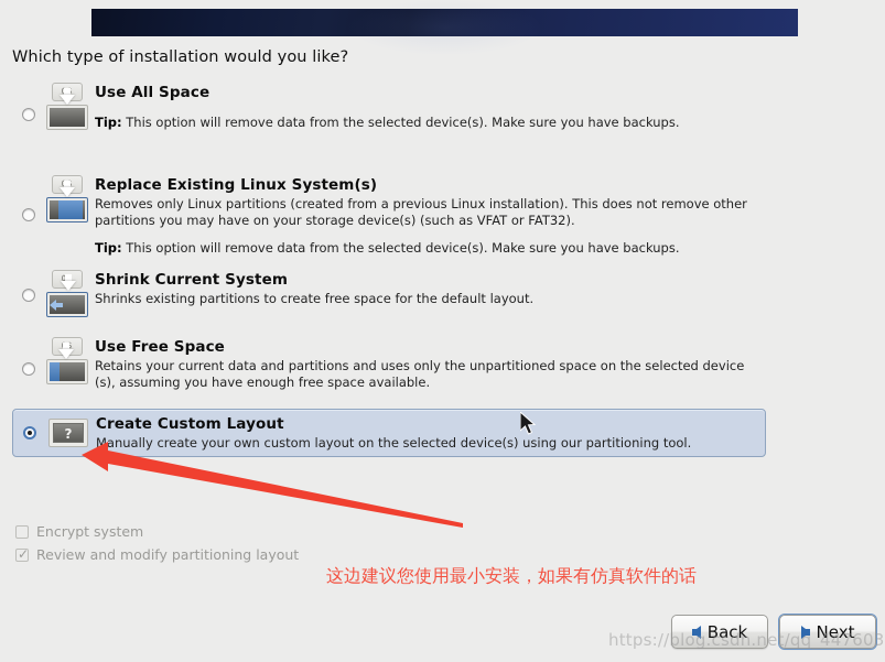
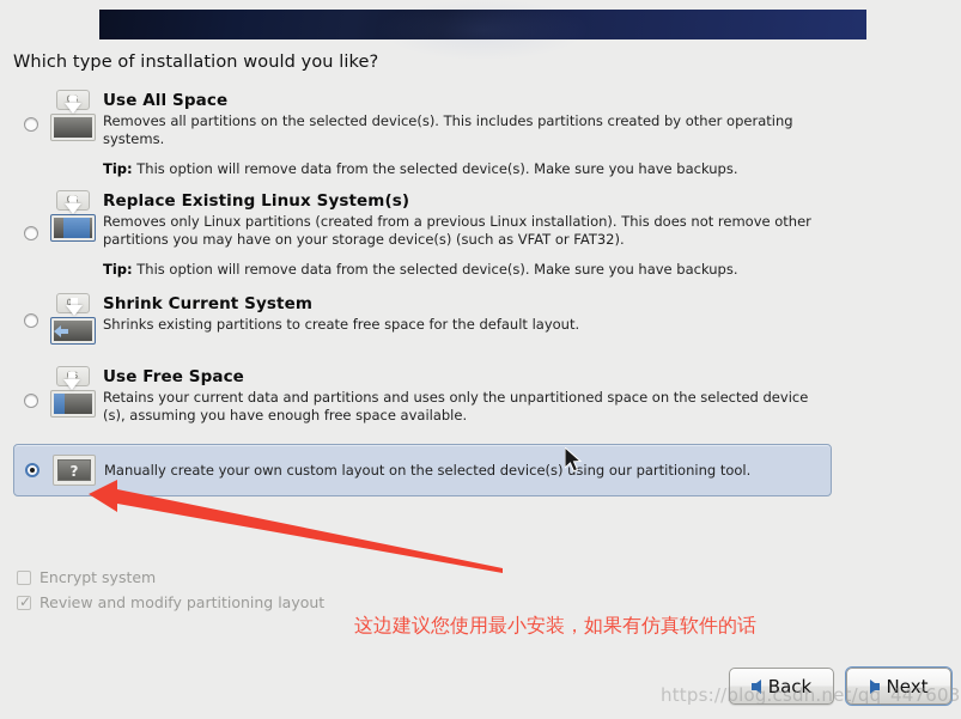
  Which type of installation would you like?
  Use All Space
+ Removes all partitions on the selected device(s). This includes partitions created by other operating systems.
  Tip: This option will remove data from the selected device(s). Make sure you have backups.
  Replace Existing Linux System(s)
  Removes only Linux partitions (created from a previous Linux installation). This does not remove other partitions you may have on your storage device(s) (such as VFAT or FAT32).
  Tip: This option will remove data from the selected device(s). Make sure you have backups.
  Shrink Current System
  Shrinks existing partitions to create free space for the default layout.
  Use Free Space
  Retains your current data and partitions and uses only the unpartitioned space on the selected device (s), assuming you have enough free space available.
  ?
- Create Custom Layout
  Manually create your own custom layout on the selected device(s) using our partitioning tool.
  Encrypt system
  Review and modify partitioning layout
  这边建议您使用最小安装，如果有仿真软件的话
  Back
  Next
  https://blog.csdn.net/qq_447603
